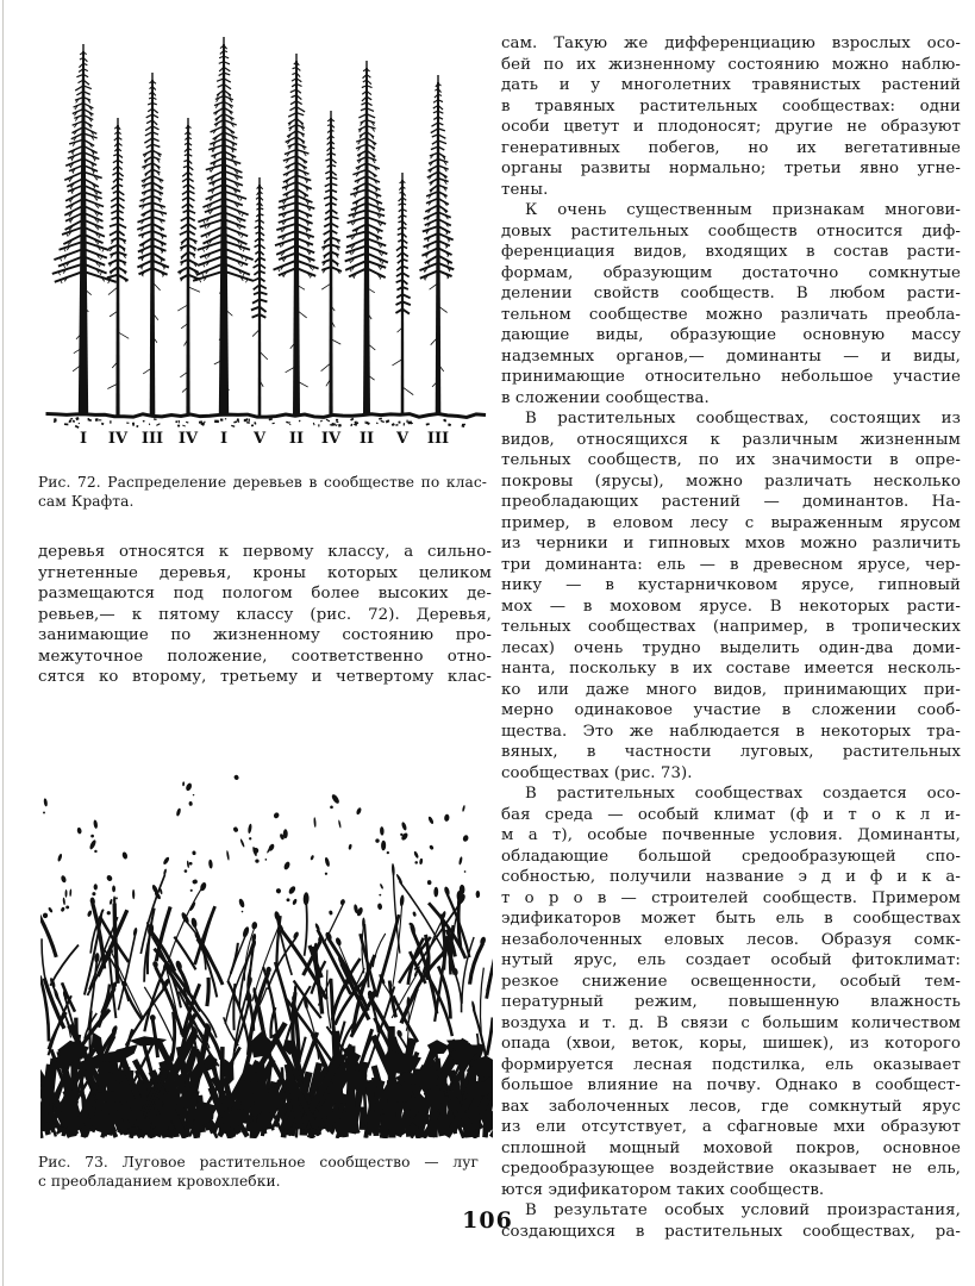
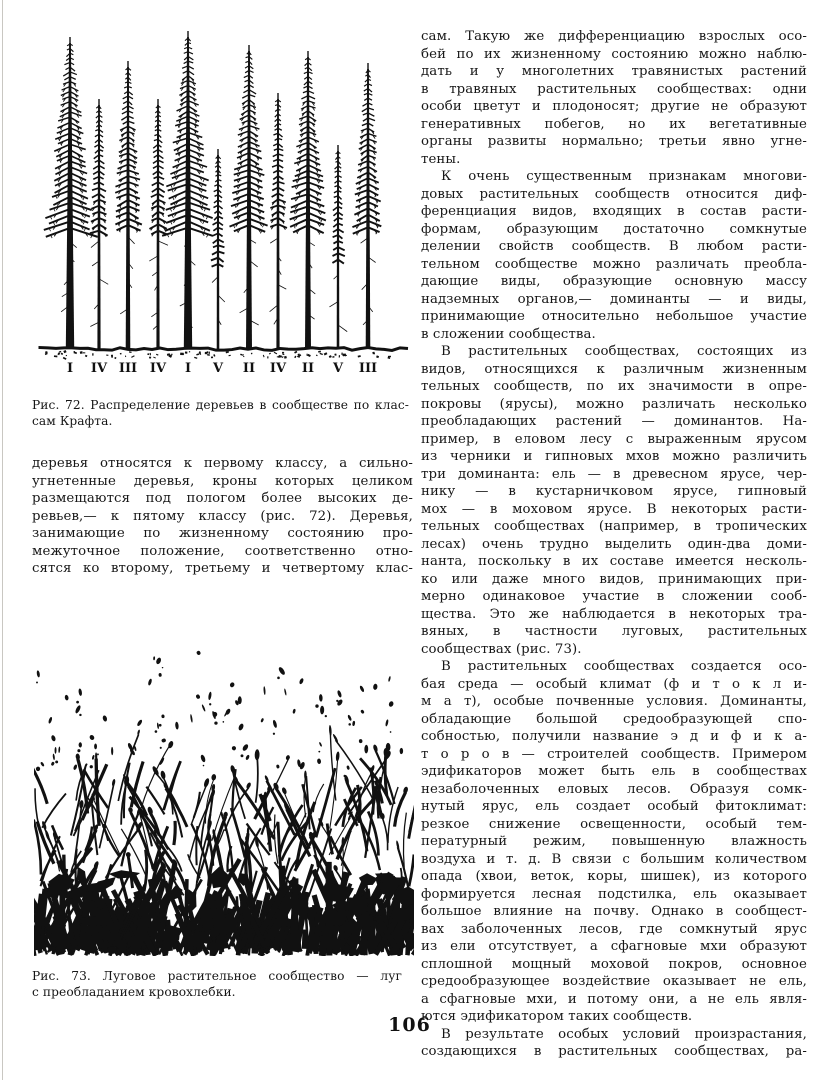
  I
  IV
  III
  IV
  I
  V
  II
  IV
  II
  V
  III
  Рис. 72. Распределение деревьев в сообществе по клас-
  сам Крафта.
  деревья относятся к первому классу, а сильно-
  угнетенные деревья, кроны которых целиком
  размещаются под пологом более высоких де-
  ревьев,— к пятому классу (рис. 72). Деревья,
  занимающие по жизненному состоянию про-
  межуточное положение, соответственно отно-
  сятся ко второму, третьему и четвертому клас-
  Рис. 73. Луговое растительное сообщество — луг
  с преобладанием кровохлебки.
  сам. Такую же дифференциацию взрослых осо-
  бей по их жизненному состоянию можно наблю-
  дать и у многолетних травянистых растений
  в травяных растительных сообществах: одни
  особи цветут и плодоносят; другие не образуют
  генеративных побегов, но их вегетативные
  органы развиты нормально; третьи явно угне-
  тены.
  К очень существенным признакам многови-
  довых растительных сообществ относится диф-
  ференциация видов, входящих в состав расти-
  формам, образующим достаточно сомкнутые
  делении свойств сообществ. В любом расти-
  тельном сообществе можно различать преобла-
  дающие виды, образующие основную массу
  надземных органов,— доминанты — и виды,
  принимающие относительно небольшое участие
  в сложении сообщества.
  В растительных сообществах, состоящих из
  видов, относящихся к различным жизненным
  тельных сообществ, по их значимости в опре-
  покровы (ярусы), можно различать несколько
  преобладающих растений — доминантов. На-
  пример, в еловом лесу с выраженным ярусом
  из черники и гипновых мхов можно различить
  три доминанта: ель — в древесном ярусе, чер-
  нику — в кустарничковом ярусе, гипновый
  мох — в моховом ярусе. В некоторых расти-
  тельных сообществах (например, в тропических
  лесах) очень трудно выделить один-два доми-
  нанта, поскольку в их составе имеется несколь-
  ко или даже много видов, принимающих при-
  мерно одинаковое участие в сложении сооб-
  щества. Это же наблюдается в некоторых тра-
  вяных, в частности луговых, растительных
  сообществах (рис. 73).
  В растительных сообществах создается осо-
  бая среда — особый климат (ф и т о к л и-
  м а т), особые почвенные условия. Доминанты,
  обладающие большой средообразующей спо-
  собностью, получили название э д и ф и к а-
  т о р о в — строителей сообществ. Примером
  эдификаторов может быть ель в сообществах
  незаболоченных еловых лесов. Образуя сомк-
  нутый ярус, ель создает особый фитоклимат:
  резкое снижение освещенности, особый тем-
  пературный режим, повышенную влажность
  воздуха и т. д. В связи с большим количеством
  опада (хвои, веток, коры, шишек), из которого
  формируется лесная подстилка, ель оказывает
  большое влияние на почву. Однако в сообщест-
  вах заболоченных лесов, где сомкнутый ярус
  из ели отсутствует, а сфагновые мхи образуют
  сплошной мощный моховой покров, основное
  средообразующее воздействие оказывает не ель,
+ а сфагновые мхи, и потому они, а не ель явля-
  ются эдификатором таких сообществ.
  В результате особых условий произрастания,
  создающихся в растительных сообществах, ра-
  106
